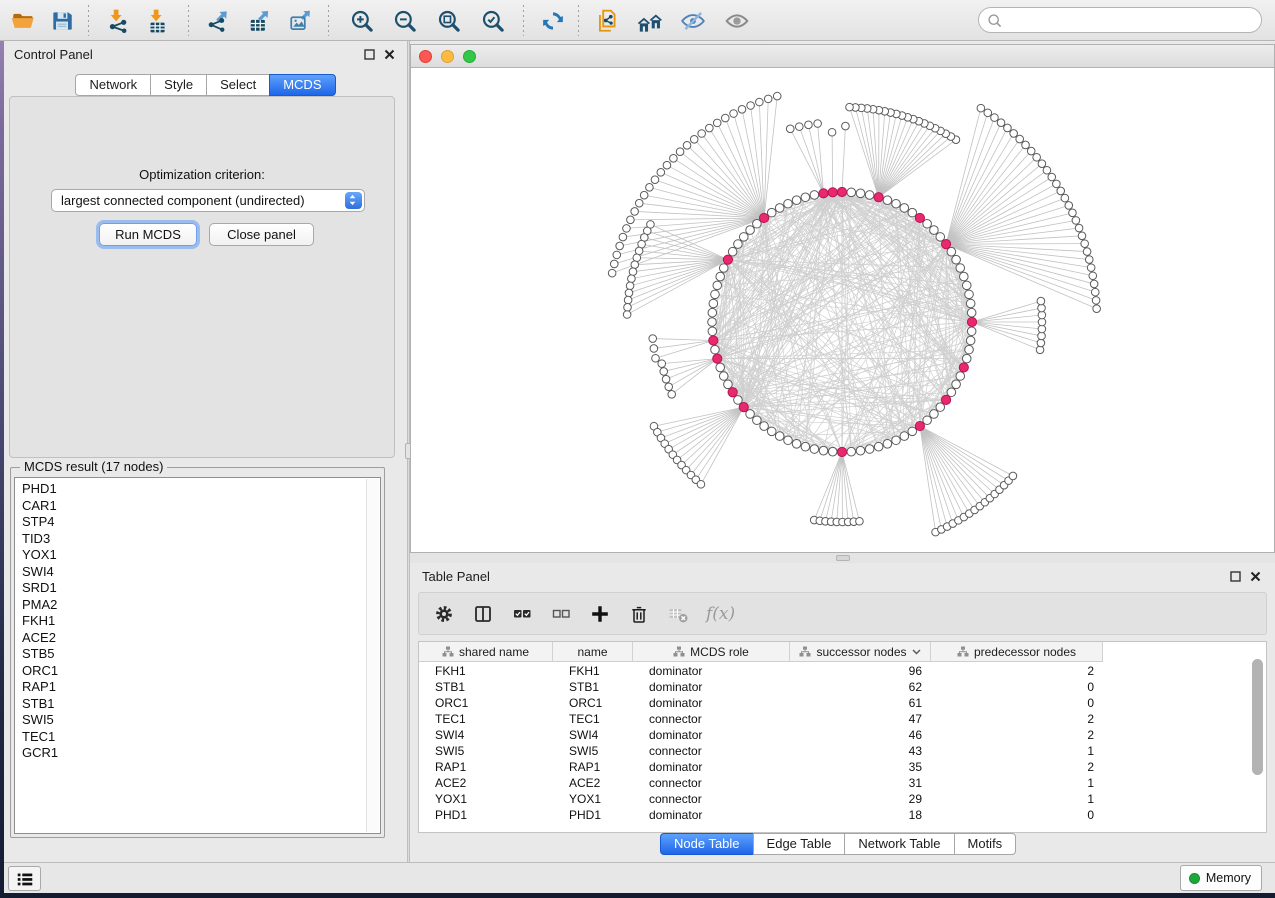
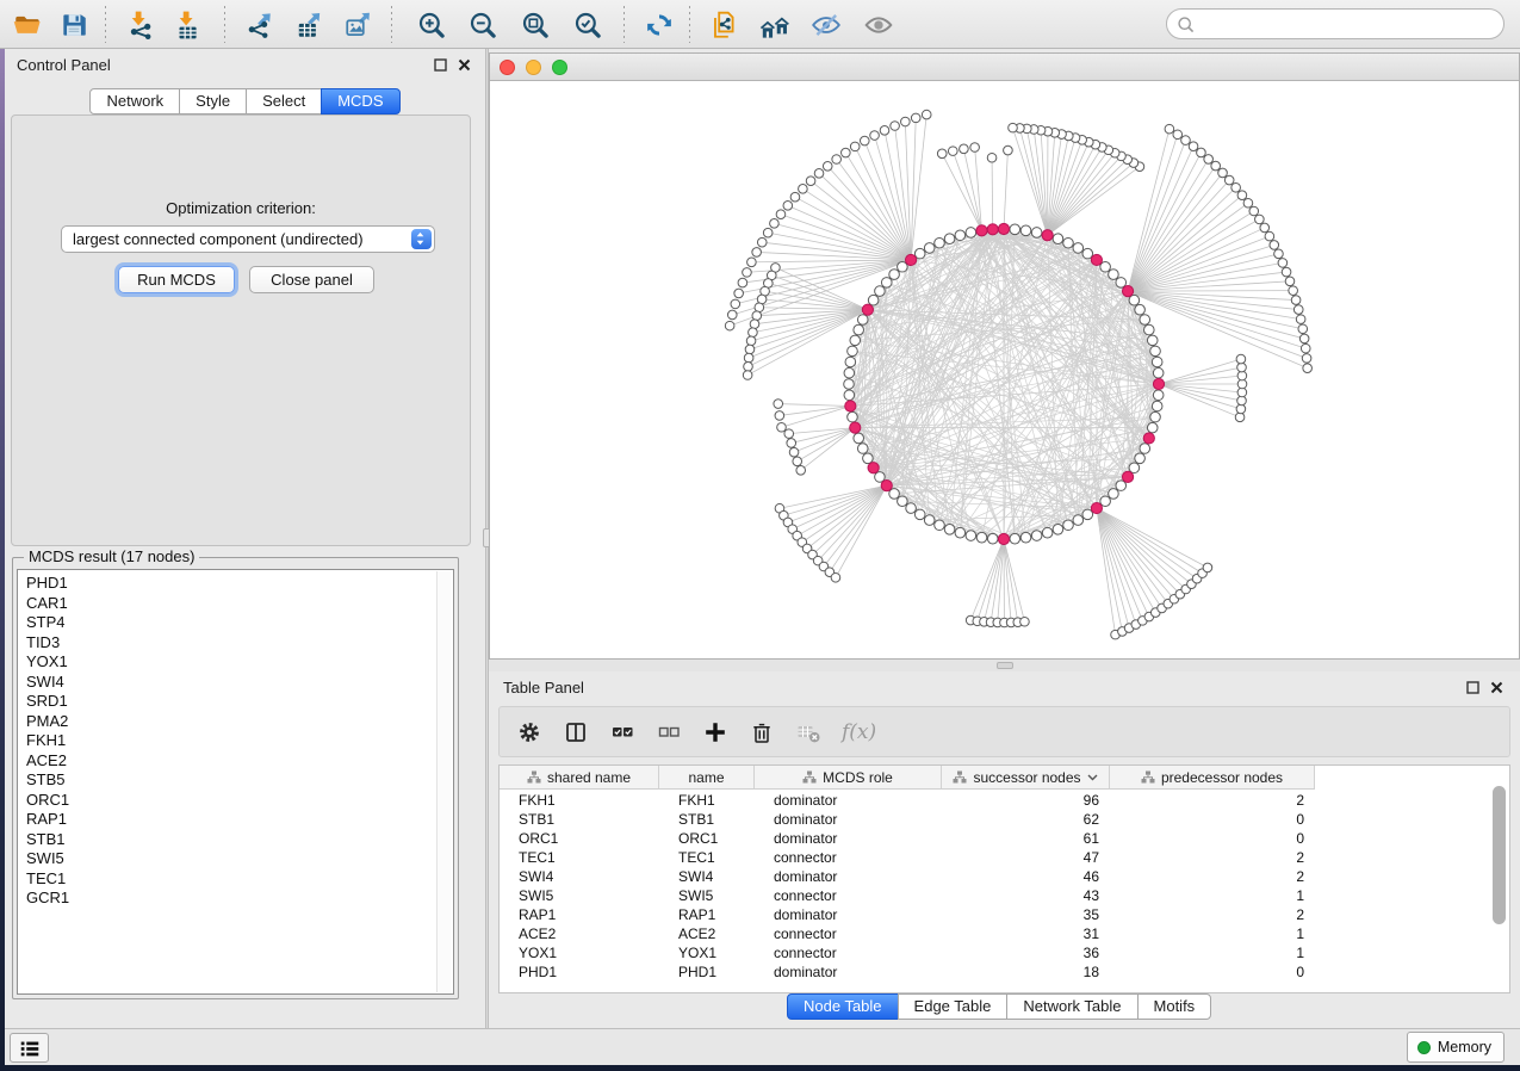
  Control Panel
  Network
  Style
  Select
  MCDS
  Optimization criterion:
  largest connected component (undirected)
  Run MCDS
  Close panel
  MCDS result (17 nodes)
  PHD1
  CAR1
  STP4
  TID3
  YOX1
  SWI4
  SRD1
  PMA2
  FKH1
  ACE2
  STB5
  ORC1
  RAP1
  STB1
  SWI5
  TEC1
  GCR1
  Table Panel
  f(x)
  shared name
  name
  MCDS role
  successor nodes
  predecessor nodes
  FKH1
  FKH1
  dominator
  96
  2
  STB1
  STB1
  dominator
  62
  0
  ORC1
  ORC1
  dominator
  61
  0
  TEC1
  TEC1
  connector
  47
  2
  SWI4
  SWI4
  dominator
  46
  2
  SWI5
  SWI5
  connector
  43
  1
  RAP1
  RAP1
  dominator
  35
  2
  ACE2
  ACE2
  connector
  31
  1
  YOX1
  YOX1
  connector
- 29
+ 36
  1
  PHD1
  PHD1
  dominator
  18
  0
  Node Table
  Edge Table
  Network Table
  Motifs
  Memory
